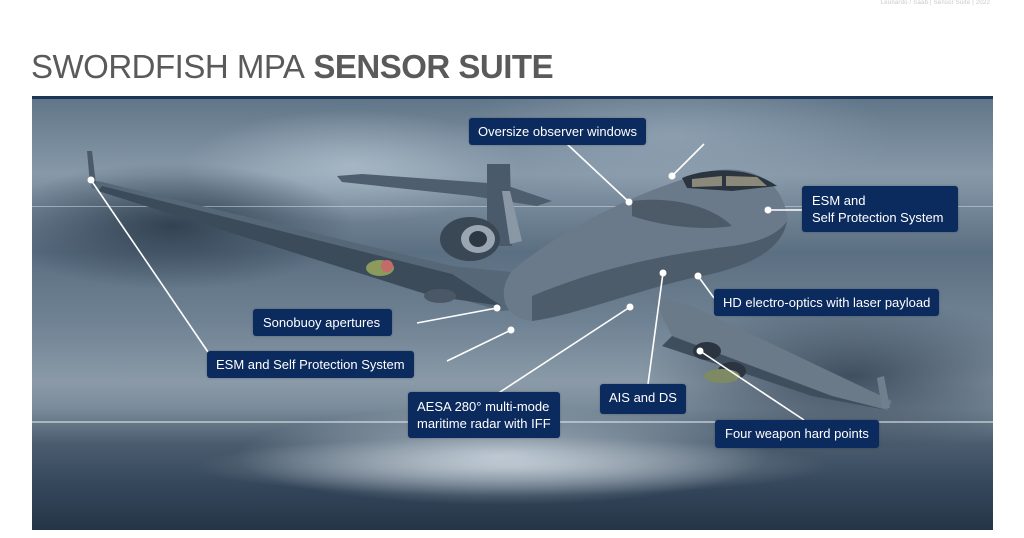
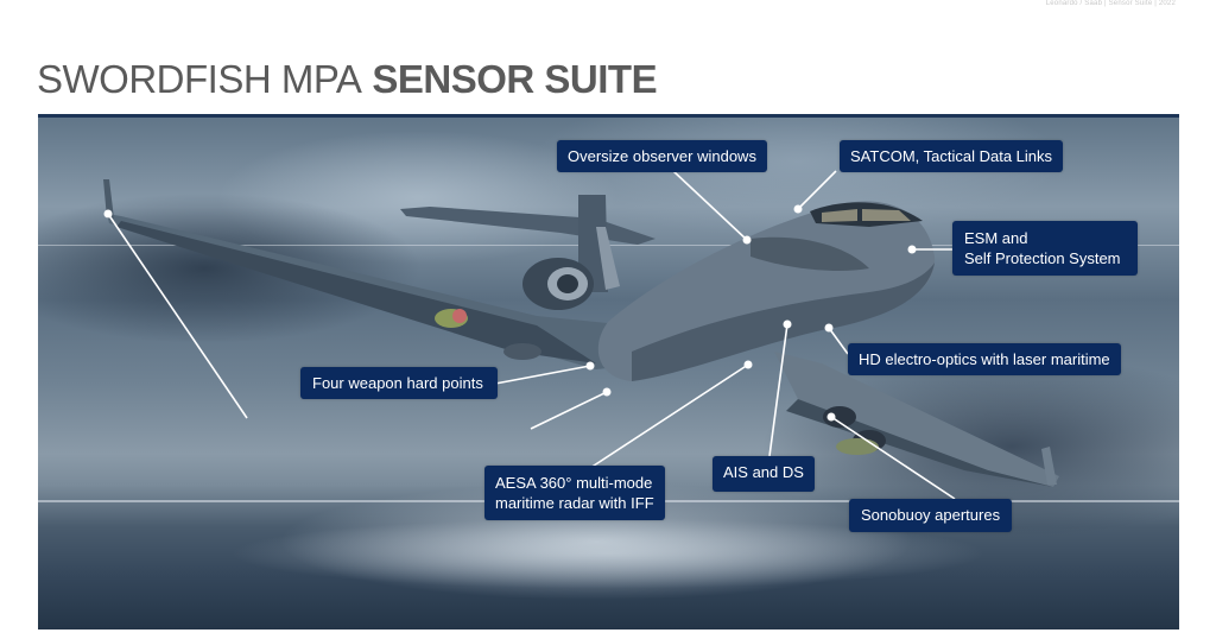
  SWORDFISH MPA SENSOR SUITE
  Oversize observer windows
+ SATCOM, Tactical Data Links
  ESM and
  Self Protection System
- HD electro-optics with laser payload
+ HD electro-optics with laser maritime
- Sonobuoy apertures
+ Four weapon hard points
- ESM and Self Protection System
- AESA 280° multi-mode
+ AESA 360° multi-mode
  maritime radar with IFF
  AIS and DS
- Four weapon hard points
+ Sonobuoy apertures
